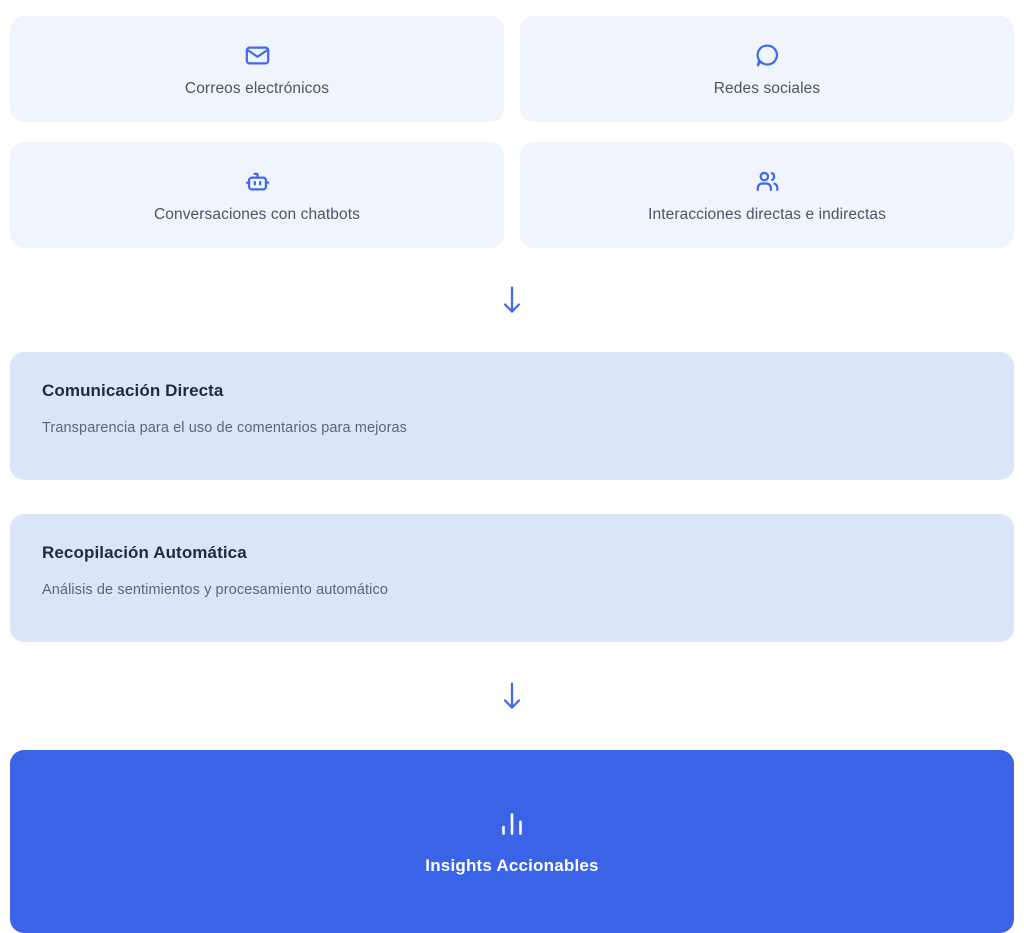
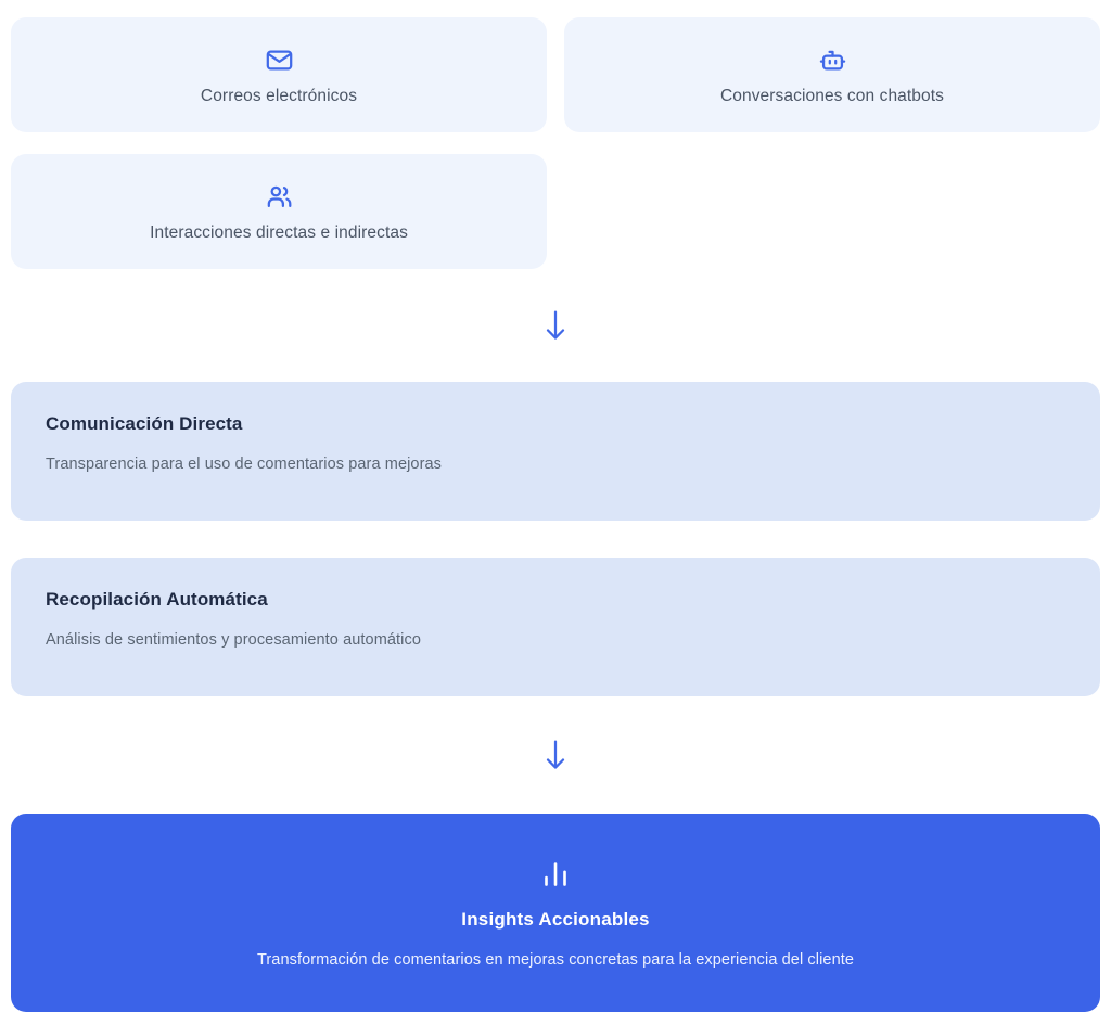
  Correos electrónicos
- Redes sociales
  Conversaciones con chatbots
  Interacciones directas e indirectas
  Comunicación Directa
  Transparencia para el uso de comentarios para mejoras
  Recopilación Automática
  Análisis de sentimientos y procesamiento automático
  Insights Accionables
+ Transformación de comentarios en mejoras concretas para la experiencia del cliente
